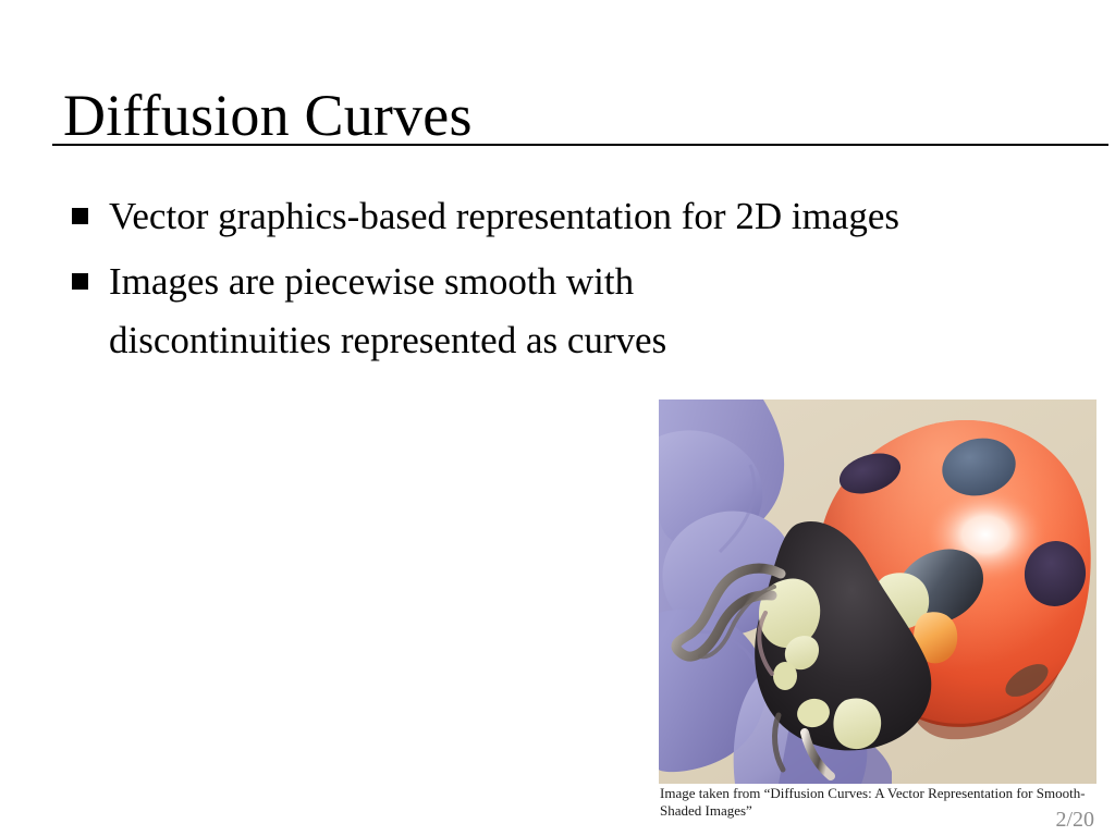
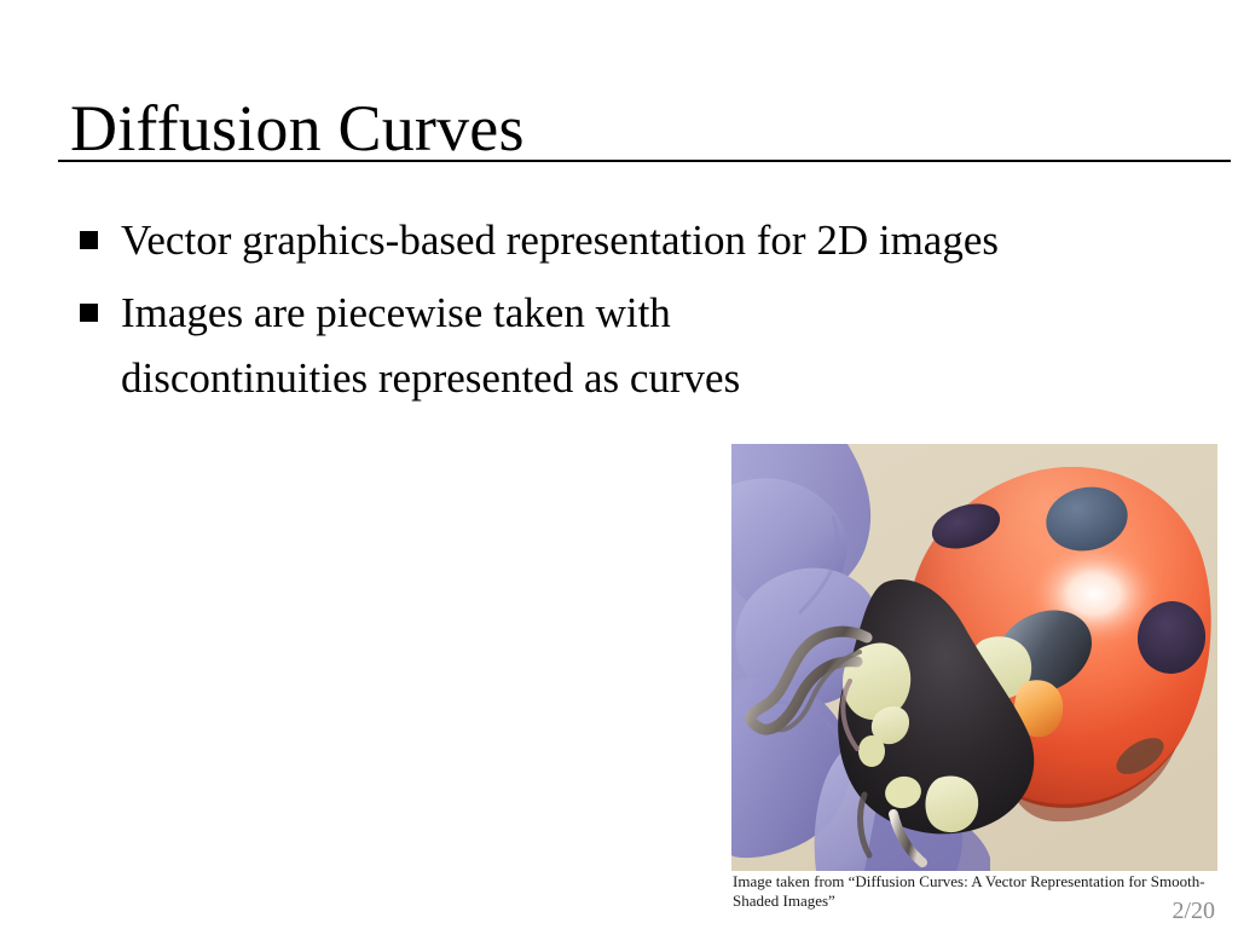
  Diffusion Curves
  Vector graphics-based representation for 2D images
- Images are piecewise smooth with discontinuities represented as curves
+ Images are piecewise taken with discontinuities represented as curves
  Image taken from “Diffusion Curves: A Vector Representation for Smooth-Shaded Images”
  2/20
